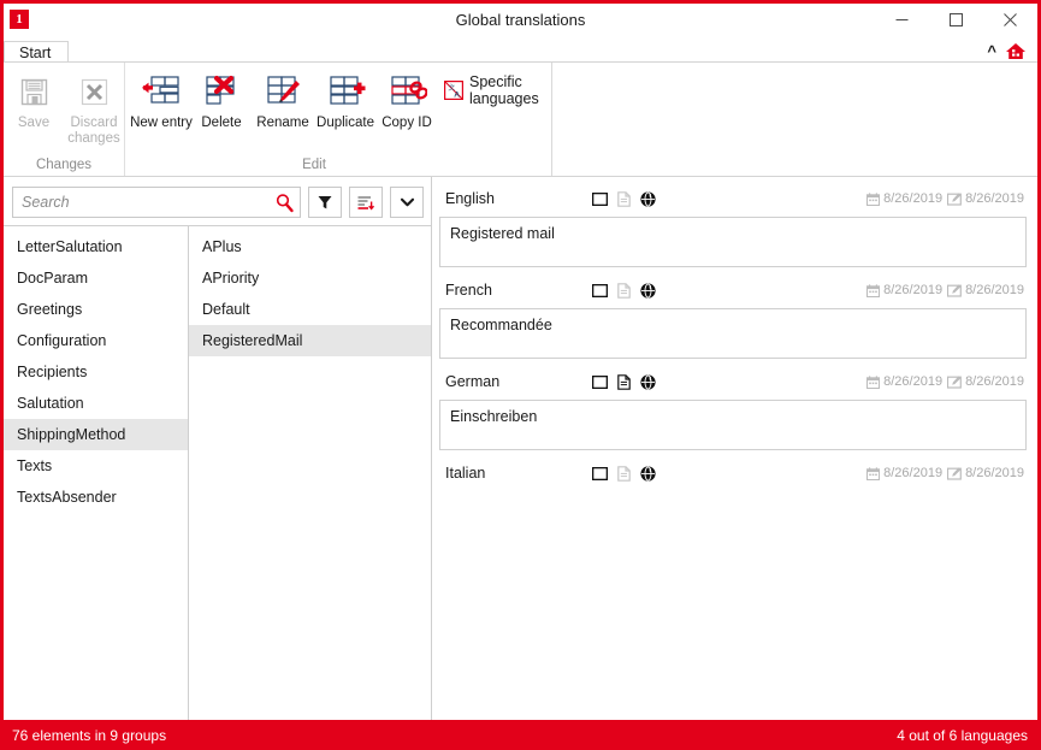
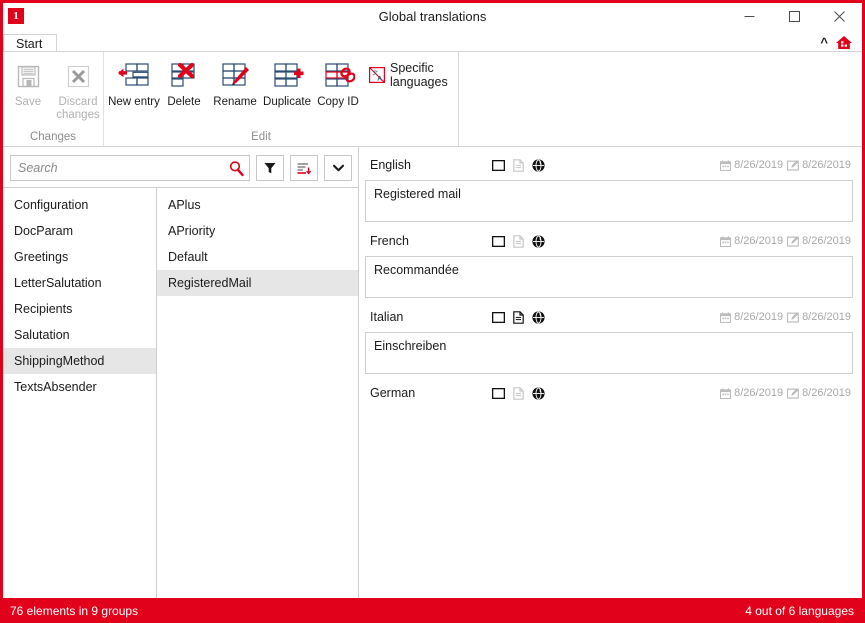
  1
  Global translations
  Start
  ^
  Save
  Discard changes
  Changes
  New entry
  Delete
  Rename
  Duplicate
  Copy ID
  Specific languages
  Edit
  Search
- LetterSalutation
+ Configuration
  DocParam
  Greetings
- Configuration
+ LetterSalutation
  Recipients
  Salutation
  ShippingMethod
- Texts
  TextsAbsender
  APlus
  APriority
  Default
  RegisteredMail
  English
  8/26/2019
  8/26/2019
  Registered mail
  French
  8/26/2019
  8/26/2019
  Recommandée
- German
+ Italian
  8/26/2019
  8/26/2019
  Einschreiben
- Italian
+ German
  8/26/2019
  8/26/2019
  76 elements in 9 groups
  4 out of 6 languages
